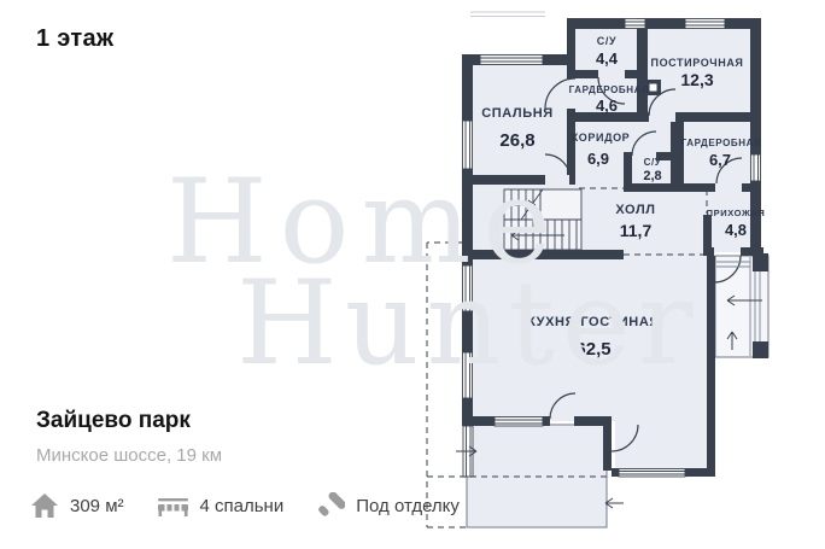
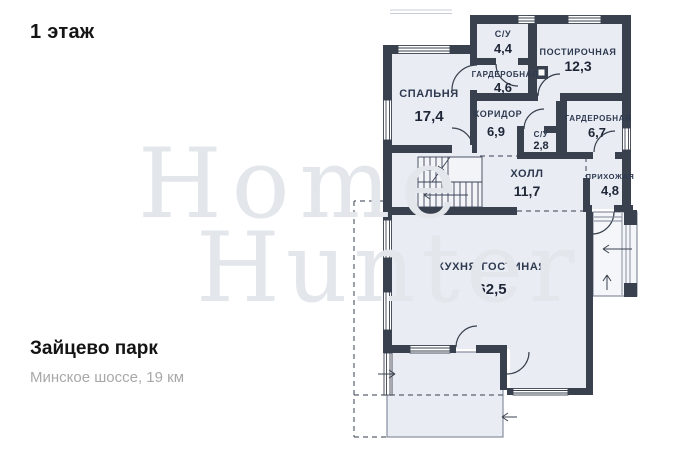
  1 этаж
  Home
  Hunter
  СПАЛЬНЯ
- 26,8
+ 17,4
  С/У
  4,4
  ГАРДЕРОБНАЯ
  4,6
  ПОСТИРОЧНАЯ
  12,3
  КОРИДОР
  6,9
  С/У
  2,8
  ГАРДЕРОБНАЯ
  6,7
  ХОЛЛ
  11,7
  ПРИХОЖАЯ
  4,8
  КУХНЯ-ГОСТИНАЯ
  62,5
  Зайцево парк
  Минское шоссе, 19 км
- 309 м²
- 4 спальни
- Под отделку
